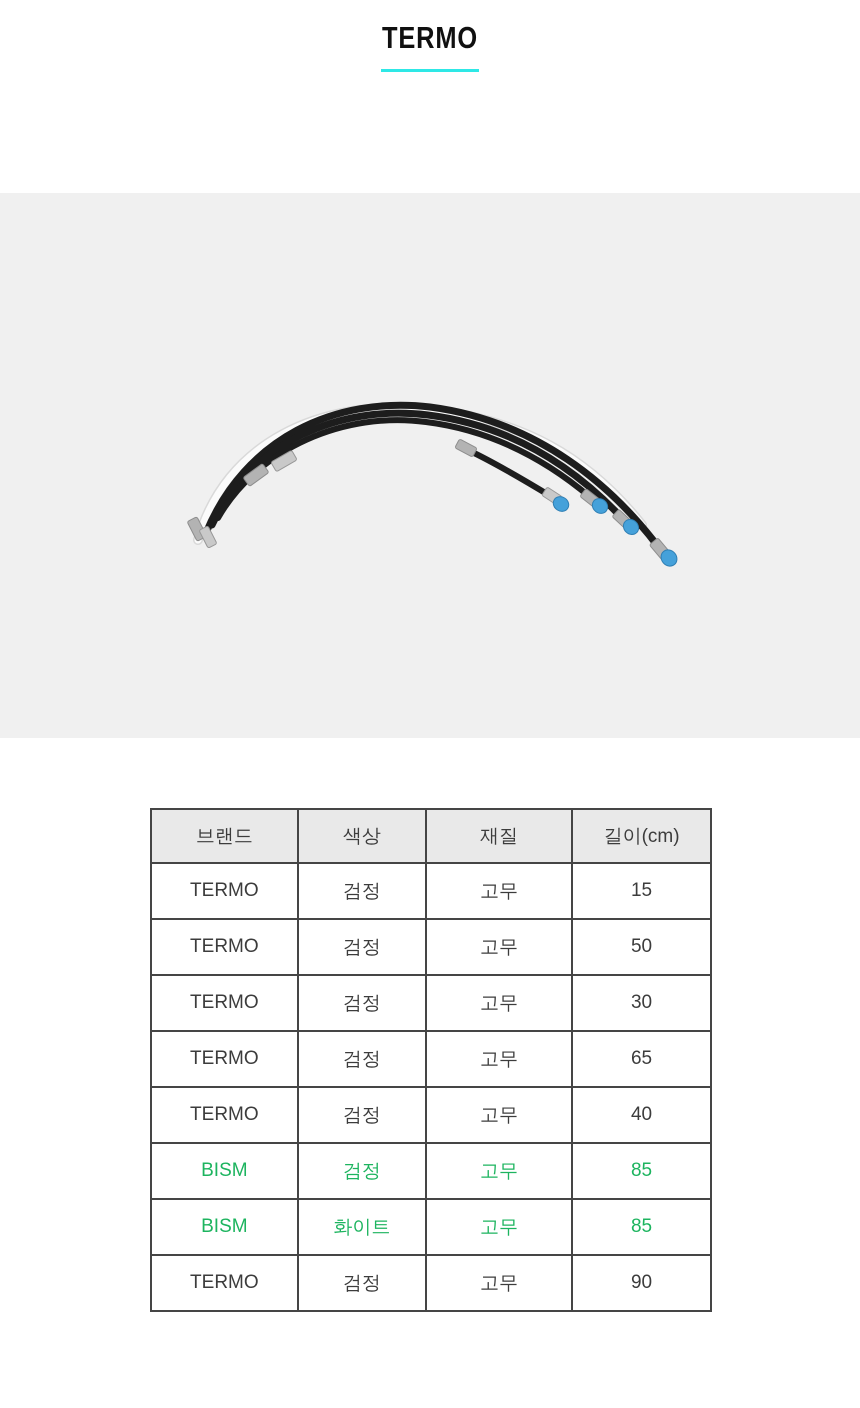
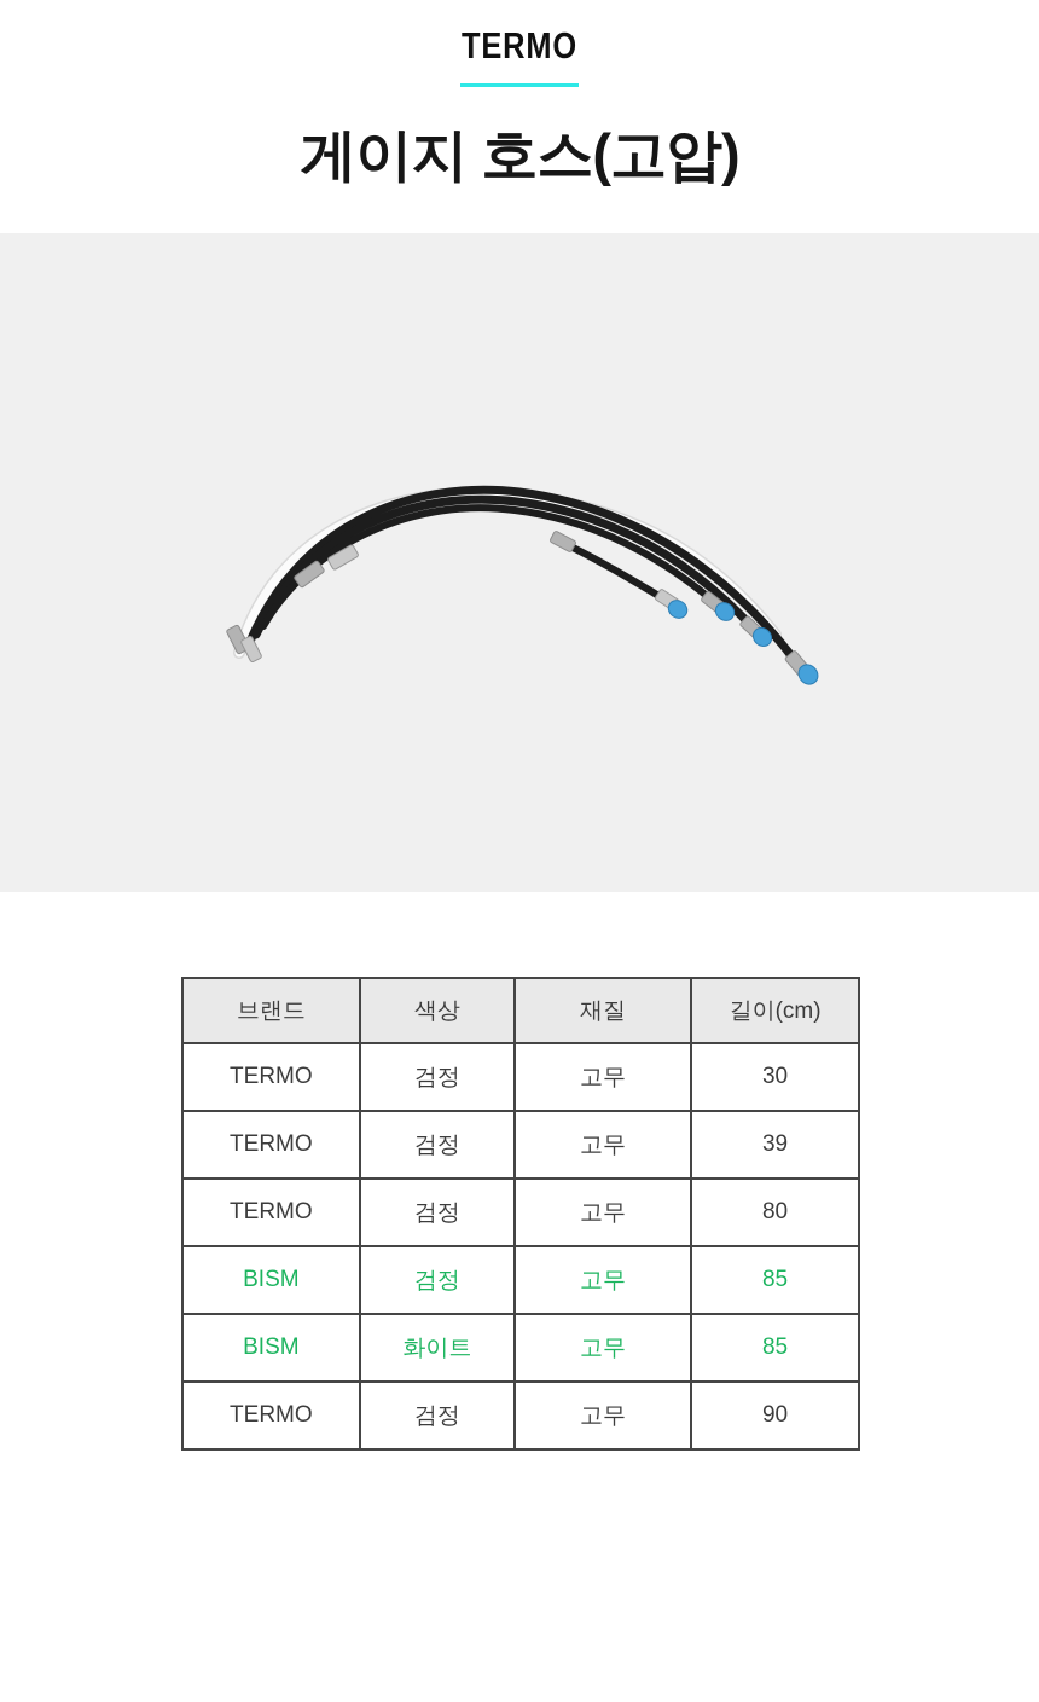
  TERMO
+ 게이지 호스(고압)
  브랜드	색상	재질	길이(cm)
- TERMO	검정	고무	15
- TERMO	검정	고무	50
  TERMO	검정	고무	30
- TERMO	검정	고무	65
+ TERMO	검정	고무	39
- TERMO	검정	고무	40
+ TERMO	검정	고무	80
  BISM	검정	고무	85
  BISM	화이트	고무	85
  TERMO	검정	고무	90
